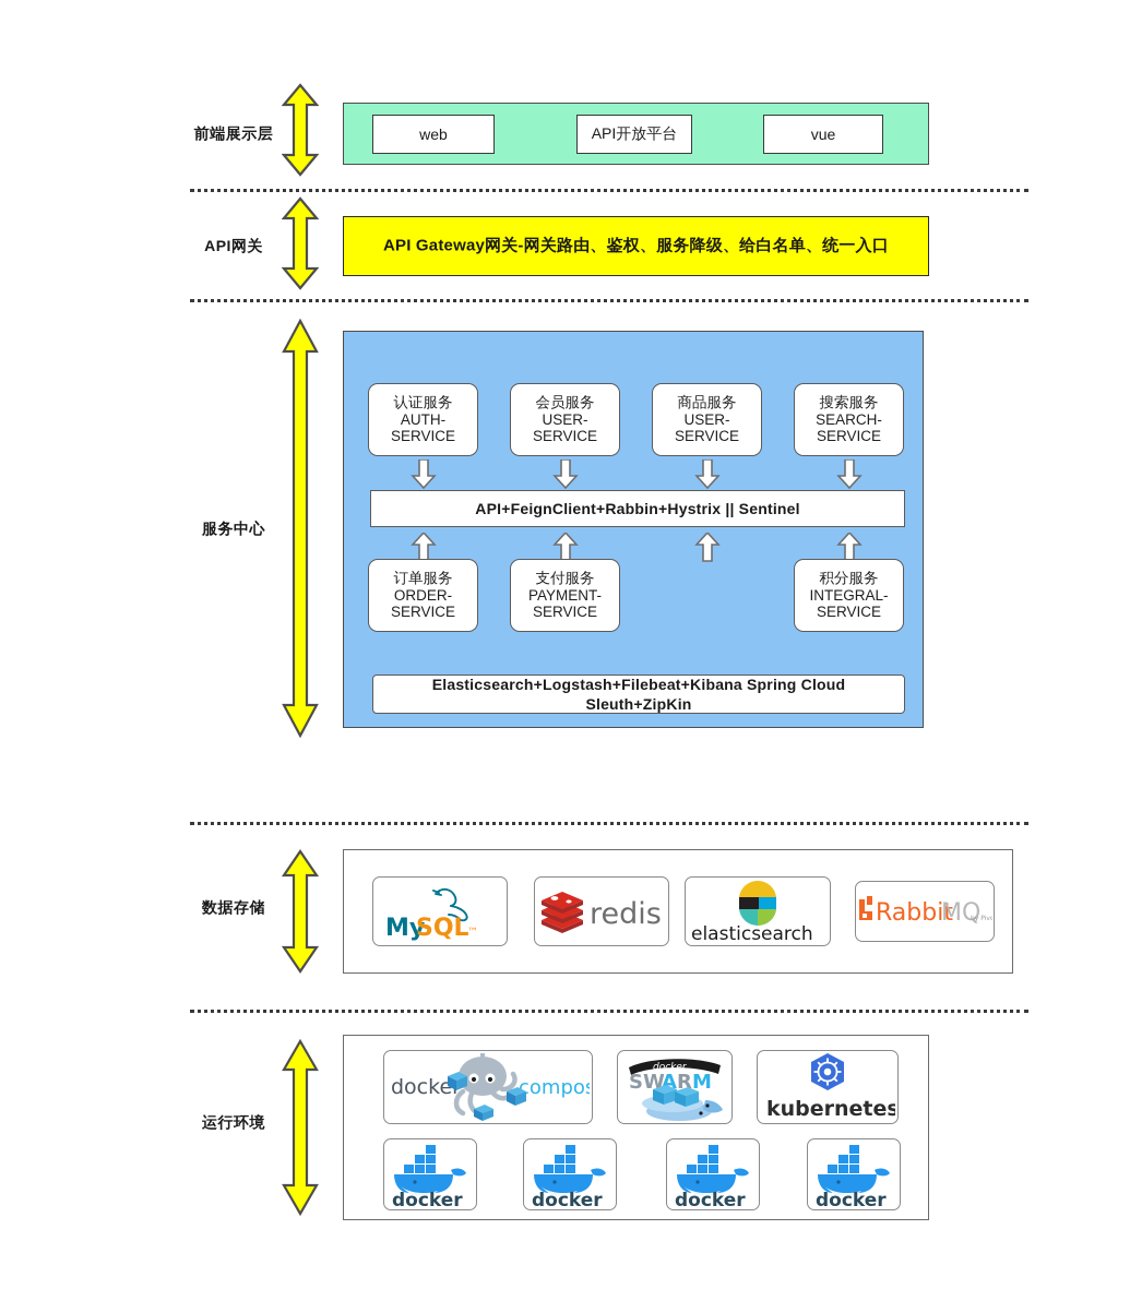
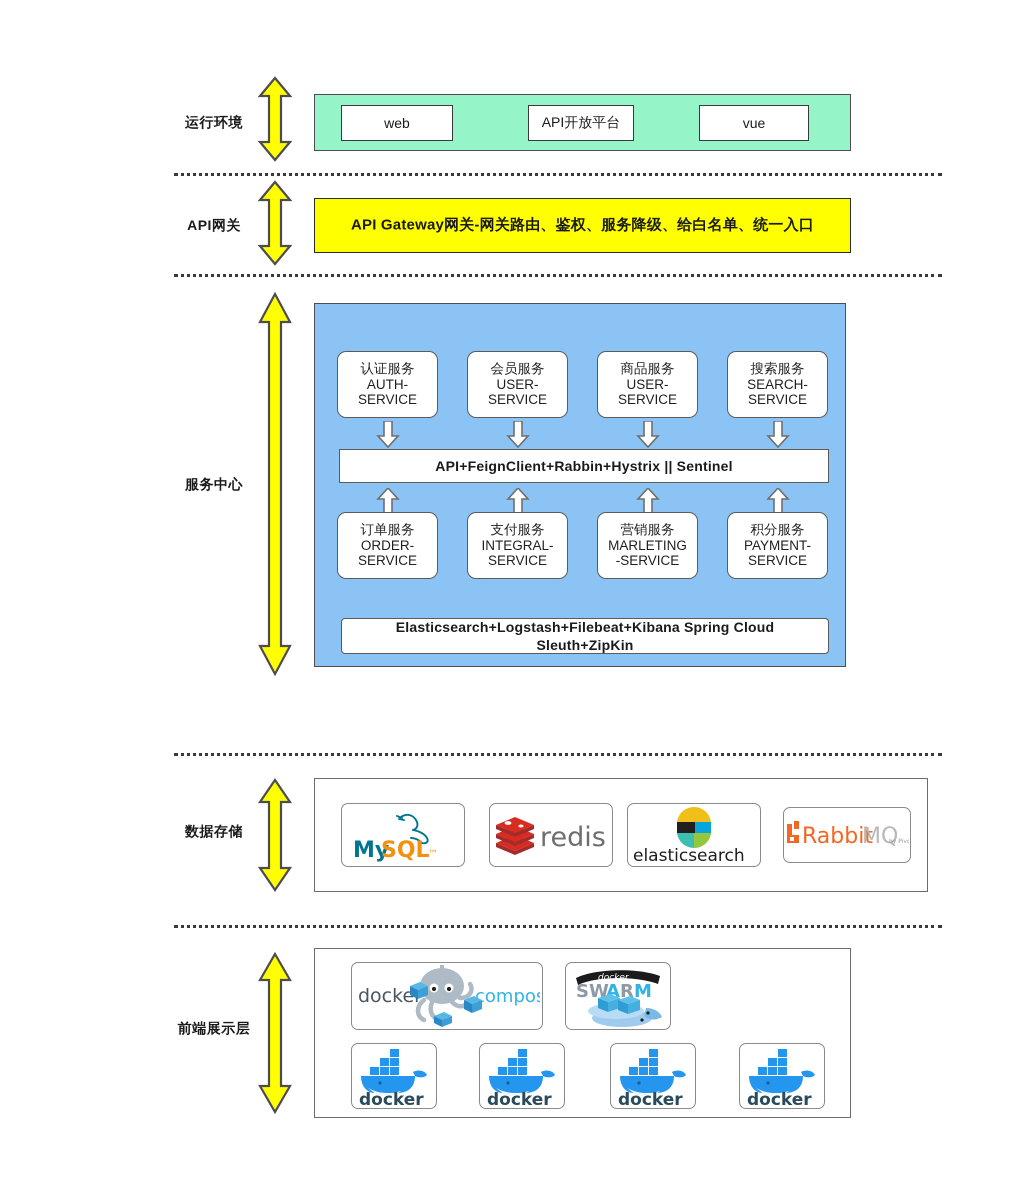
- 前端展示层
+ 运行环境
  API网关
  服务中心
  数据存储
- 运行环境
+ 前端展示层
  web
  API开放平台
  vue
  API Gateway网关-网关路由、鉴权、服务降级、给白名单、统一入口
  认证服务
  AUTH-
  SERVICE
  会员服务
  USER-
  SERVICE
  商品服务
  USER-
  SERVICE
  搜索服务
  SEARCH-
  SERVICE
  API+FeignClient+Rabbin+Hystrix || Sentinel
  订单服务
  ORDER-
  SERVICE
  支付服务
- PAYMENT-
+ INTEGRAL-
  SERVICE
+ 营销服务
+ MARLETING
+ -SERVICE
  积分服务
- INTEGRAL-
+ PAYMENT-
  SERVICE
  Elasticsearch+Logstash+Filebeat+Kibana Spring Cloud
  Sleuth+ZipKin
  My
  SQL
  ™
  redis
  elasticsearch
  Rabbit
  MQ
  docke
  compo
  docker
  SW
  A
  R
  M
- kubernetes
  docker
  docker
  docker
  docker
